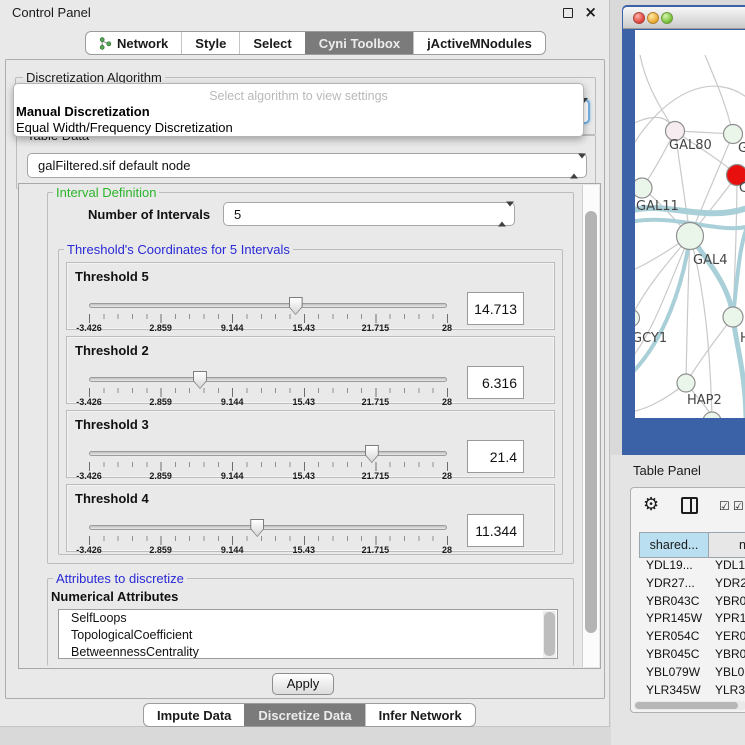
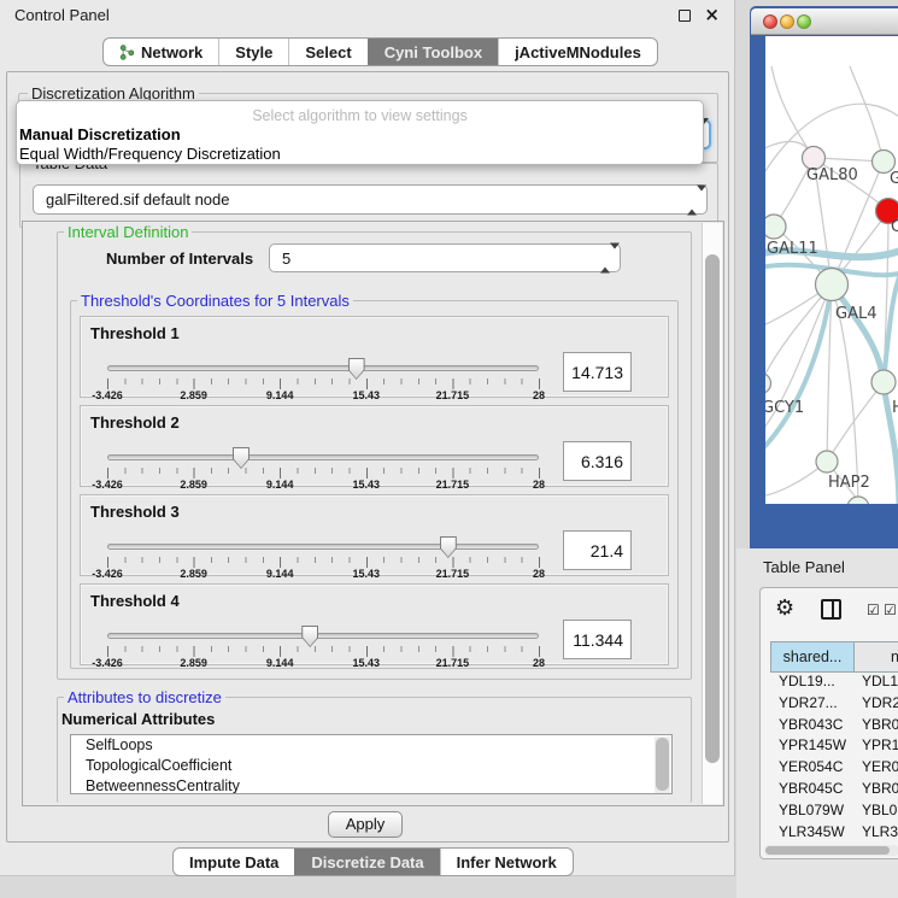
  Control Panel
  ×
  Network
  Style
  Select
  Cyni Toolbox
  jActiveMNodules
  Discretization Algorithm
  galFiltered.sif default node
  Interval Definition
  Number of Intervals
  5
  Threshold's Coordinates for 5 Intervals
- Threshold 5
+ Threshold 1
  -3.426
  2.859
  9.144
  15.43
  21.715
  28
  14.713
  Threshold 2
  -3.426
  2.859
  9.144
  15.43
  21.715
  28
  6.316
  Threshold 3
  -3.426
  2.859
  9.144
  15.43
  21.715
  28
  21.4
  Threshold 4
  -3.426
  2.859
  9.144
  15.43
  21.715
  28
  11.344
  Attributes to discretize
  Numerical Attributes
  SelfLoops
  TopologicalCoefficient
  BetweennessCentrality
  Apply
  Select algorithm to view settings
  Manual Discretization
  Equal Width/Frequency Discretization
  Impute Data
  Discretize Data
  Infer Network
  GAL80
  C
  GAL11
  GAL4
  GCY1
  HAP2
  Table Panel
  ⚙
  ☑
  ☑
  shared...
  n
  YDL19...
  YDL1
  YDR27...
  YDR2
  YBR043C
  YBR0
  YPR145W
  YPR1
  YER054C
  YER0
  YBR045C
  YBR0
  YBL079W
  YBL0
  YLR345W
  YLR3
